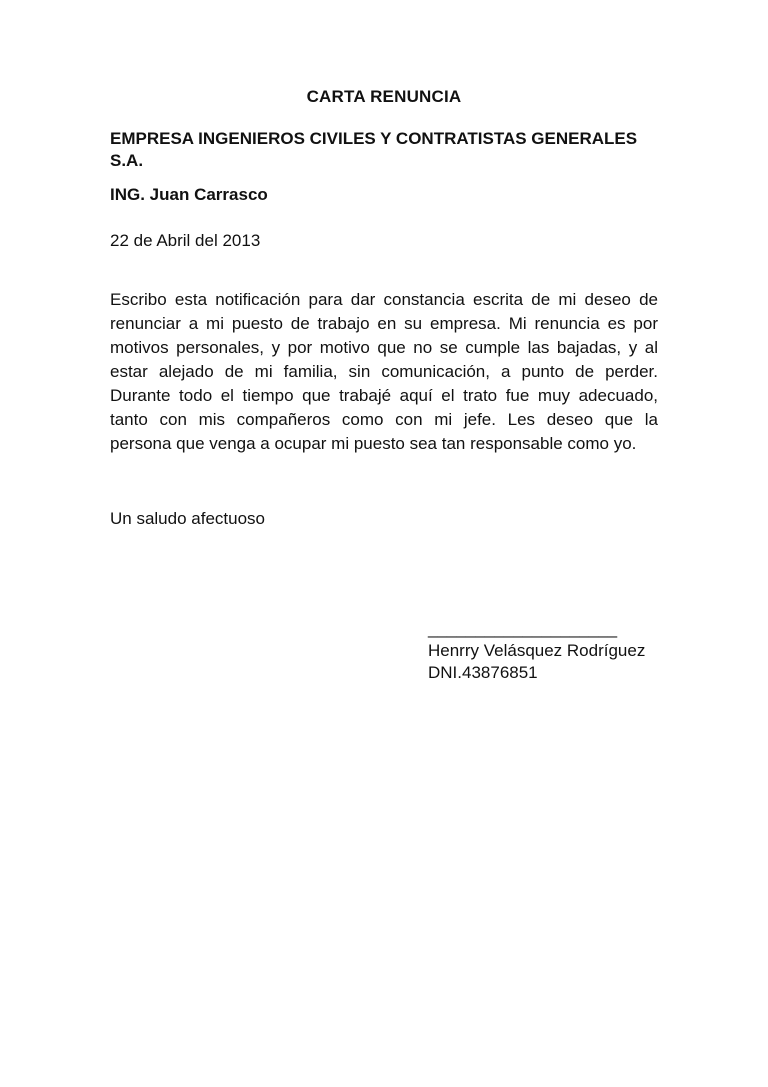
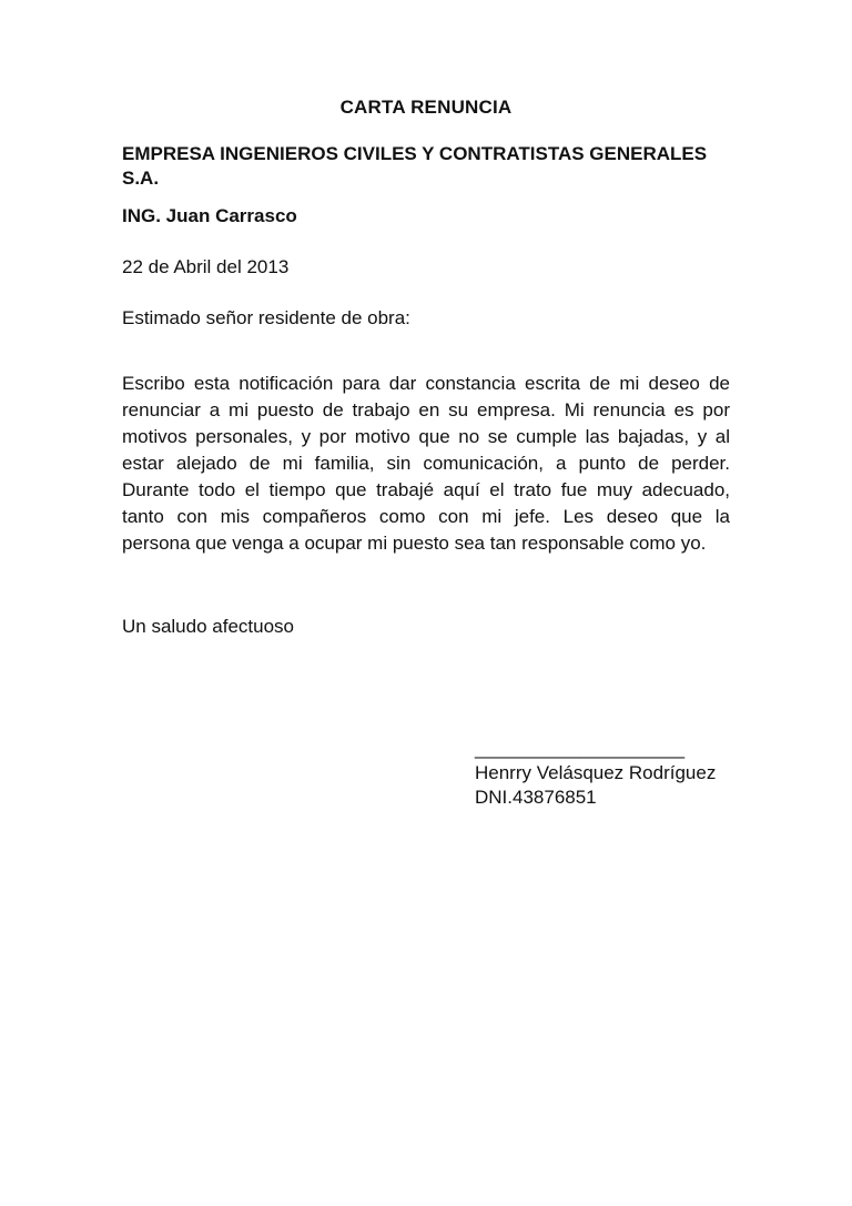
  CARTA RENUNCIA
  EMPRESA INGENIEROS CIVILES Y CONTRATISTAS GENERALES S.A.
  ING. Juan Carrasco
  22 de Abril del 2013
+ Estimado señor residente de obra:
  Escribo esta notificación para dar constancia escrita de mi deseo de
  renunciar a mi puesto de trabajo en su empresa. Mi renuncia es por
  motivos personales, y por motivo que no se cumple las bajadas, y al
  estar alejado de mi familia, sin comunicación, a punto de perder.
  Durante todo el tiempo que trabajé aquí el trato fue muy adecuado,
  tanto con mis compañeros como con mi jefe. Les deseo que la
  persona que venga a ocupar mi puesto sea tan responsable como yo.
  Un saludo afectuoso
  ____________________
  Henrry Velásquez Rodríguez
  DNI.43876851
